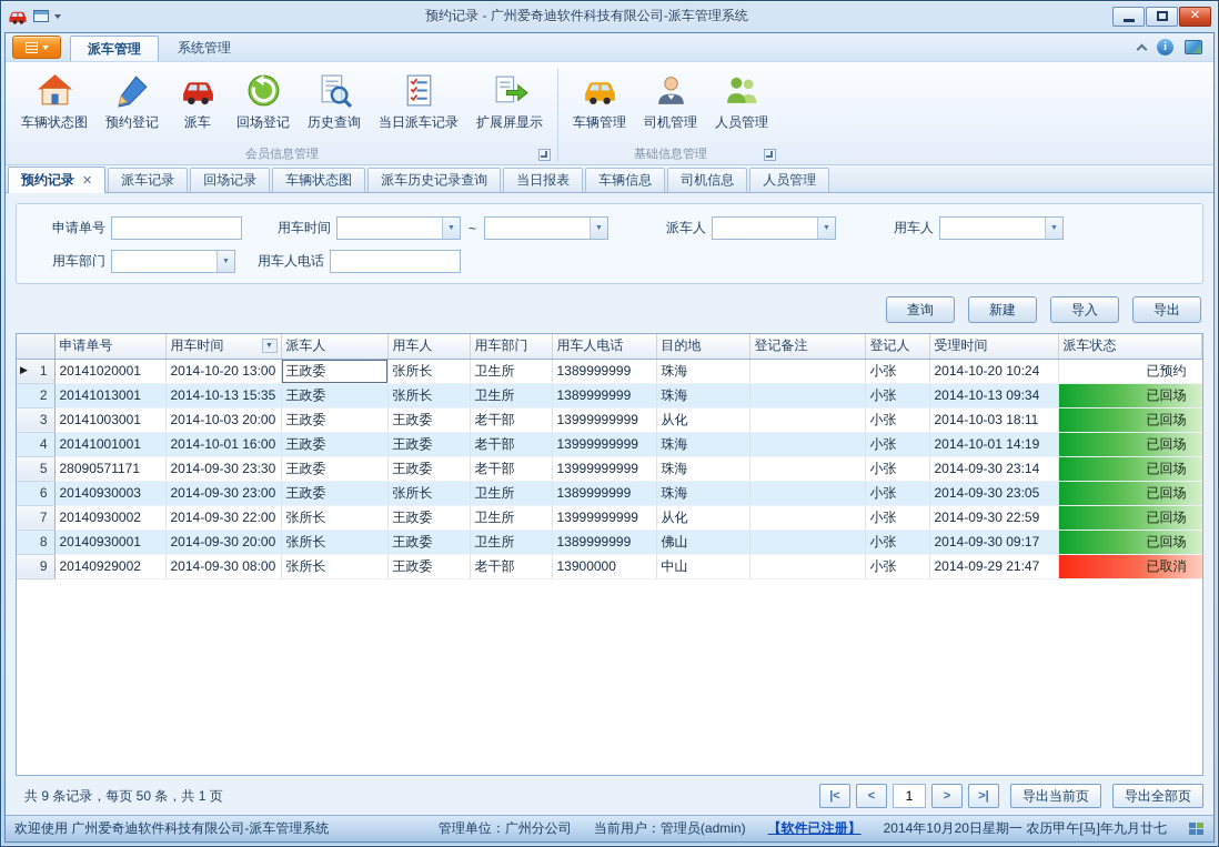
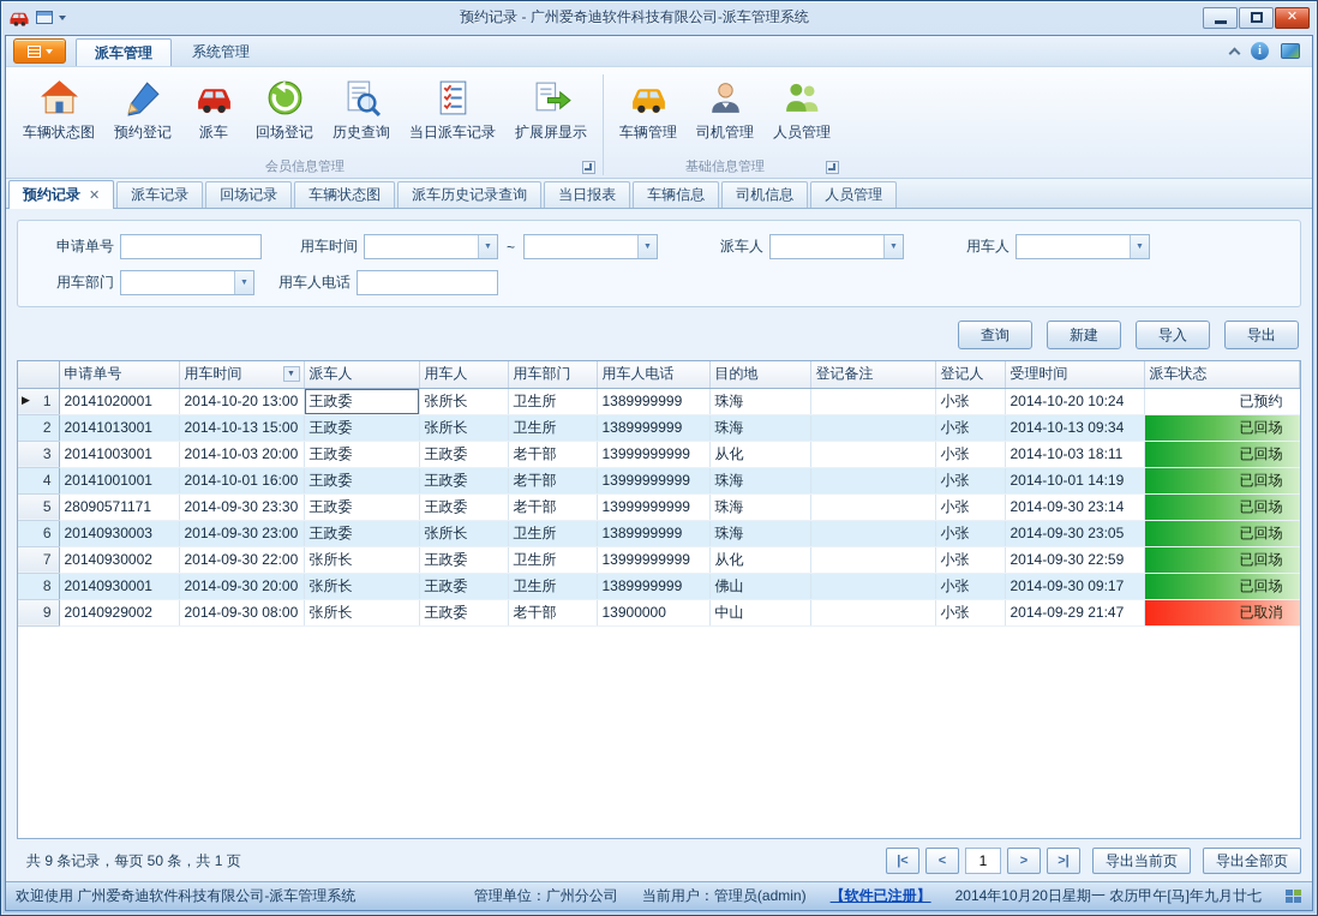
  预约记录 - 广州爱奇迪软件科技有限公司-派车管理系统
  ✕
  派车管理
  系统管理
  i
  车辆状态图
  预约登记
  派车
  回场登记
  历史查询
  当日派车记录
  扩展屏显示
  会员信息管理
  车辆管理
  司机管理
  人员管理
  基础信息管理
  预约记录
  ✕
  派车记录
  回场记录
  车辆状态图
  派车历史记录查询
  当日报表
  车辆信息
  司机信息
  人员管理
  申请单号
  用车时间
  ~
  派车人
  用车人
  用车部门
  用车人电话
  查询
  新建
  导入
  导出
  	申请单号	用车时间	派车人	用车人	用车部门	用车人电话	目的地	登记备注	登记人	受理时间	派车状态
  ▶ 1	20141020001	2014-10-20 13:00	王政委	张所长	卫生所	1389999999	珠海		小张	2014-10-20 10:24	已预约
- 2	20141013001	2014-10-13 15:35	王政委	张所长	卫生所	1389999999	珠海		小张	2014-10-13 09:34	已回场
+ 2	20141013001	2014-10-13 15:00	王政委	张所长	卫生所	1389999999	珠海		小张	2014-10-13 09:34	已回场
  3	20141003001	2014-10-03 20:00	王政委	王政委	老干部	13999999999	从化		小张	2014-10-03 18:11	已回场
  4	20141001001	2014-10-01 16:00	王政委	王政委	老干部	13999999999	珠海		小张	2014-10-01 14:19	已回场
  5	28090571171	2014-09-30 23:30	王政委	王政委	老干部	13999999999	珠海		小张	2014-09-30 23:14	已回场
  6	20140930003	2014-09-30 23:00	王政委	张所长	卫生所	1389999999	珠海		小张	2014-09-30 23:05	已回场
  7	20140930002	2014-09-30 22:00	张所长	王政委	卫生所	13999999999	从化		小张	2014-09-30 22:59	已回场
  8	20140930001	2014-09-30 20:00	张所长	王政委	卫生所	1389999999	佛山		小张	2014-09-30 09:17	已回场
  9	20140929002	2014-09-30 08:00	张所长	王政委	老干部	13900000	中山		小张	2014-09-29 21:47	已取消
  共 9 条记录，每页 50 条，共 1 页
  |<
  <
  1
  >
  >|
  导出当前页
  导出全部页
  欢迎使用 广州爱奇迪软件科技有限公司-派车管理系统
  管理单位：广州分公司
  当前用户：管理员(admin)
  【软件已注册】
  2014年10月20日星期一 农历甲午[马]年九月廿七
